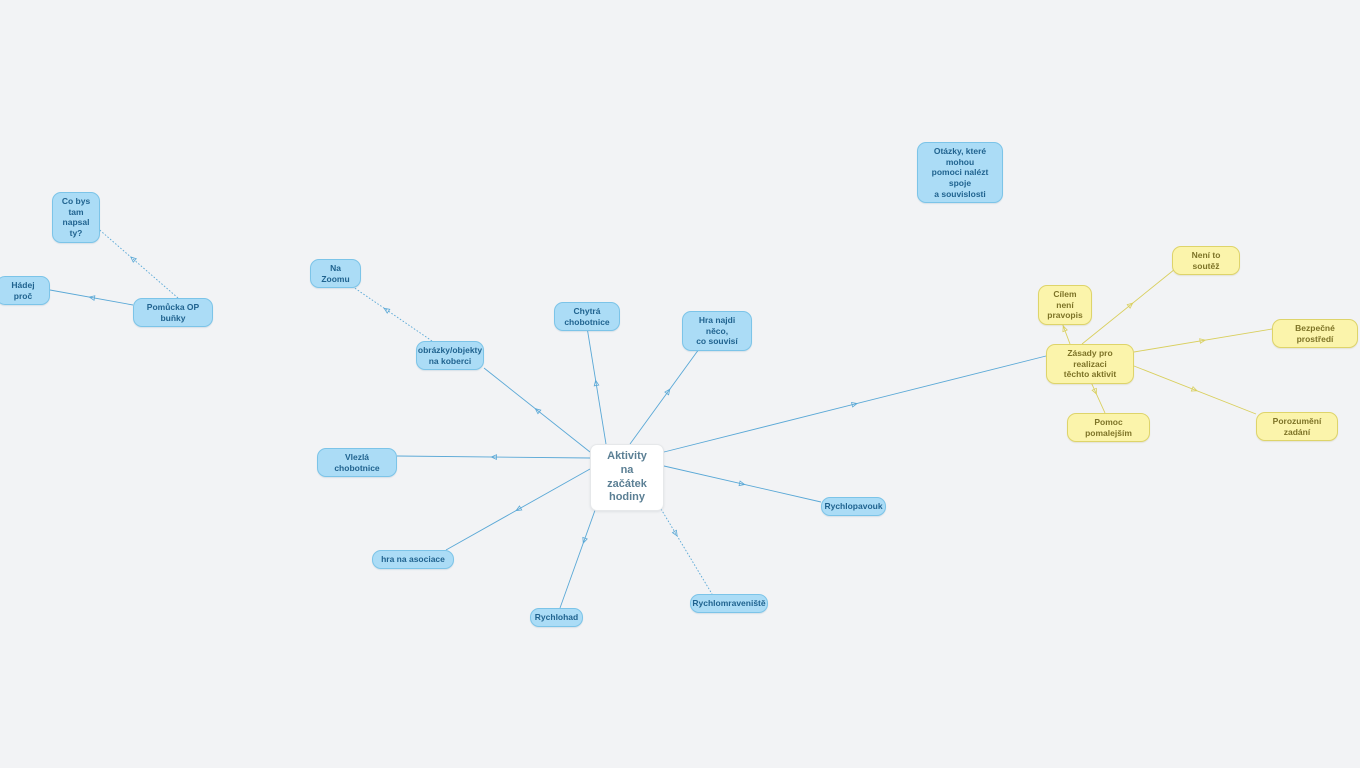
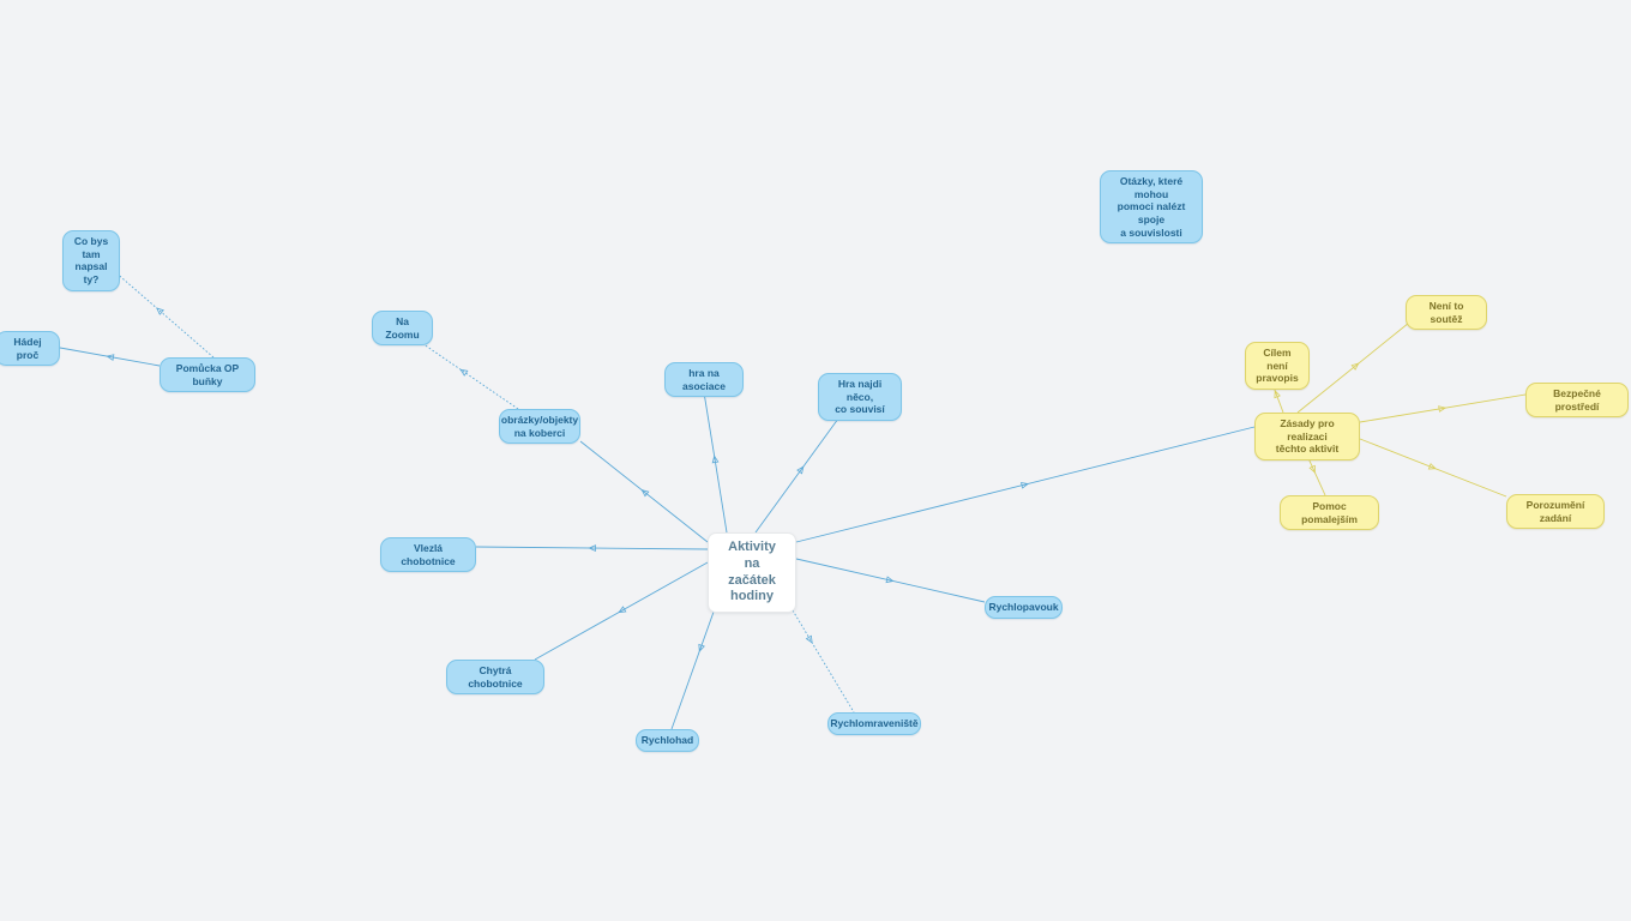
  Aktivity na
  začátek hodiny
  Co bys tam
  napsal ty?
  Hádej proč
  Pomůcka OP buňky
  Na Zoomu
  obrázky/objekty
  na koberci
- Chytrá chobotnice
+ hra na asociace
  Hra najdi něco,
  co souvisí
  Otázky, které mohou
  pomoci nalézt spoje
  a souvislosti
  Vlezlá chobotnice
- hra na asociace
+ Chytrá chobotnice
  Rychlohad
  Rychlomraveniště
  Rychlopavouk
  Zásady pro realizaci
  těchto aktivit
  Není to soutěž
  Cílem není
  pravopis
  Bezpečné prostředí
  Porozumění zadání
  Pomoc pomalejším
